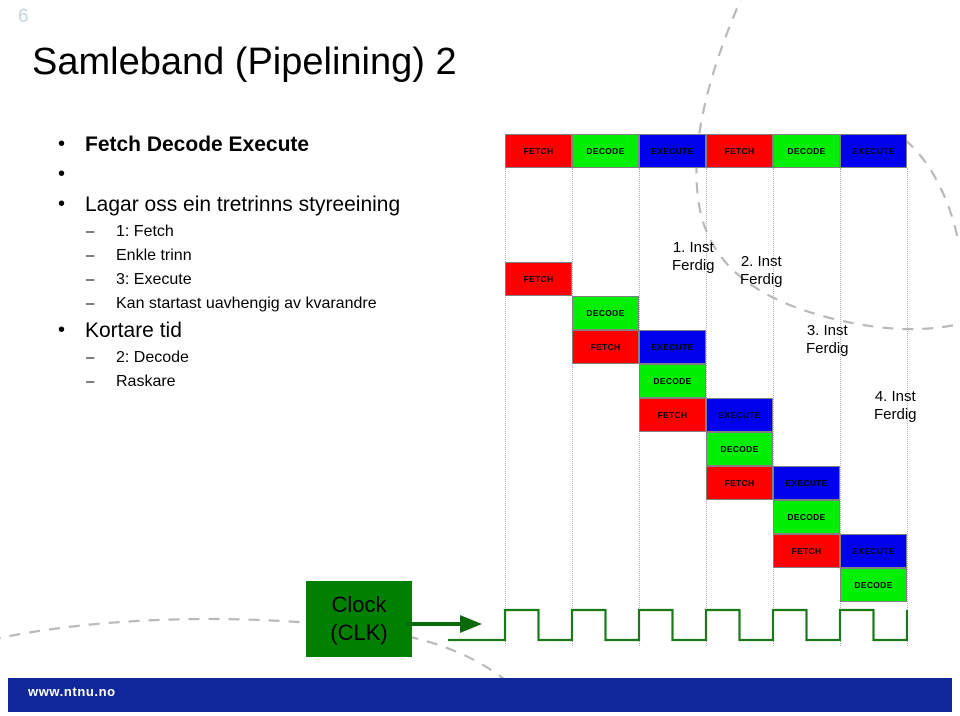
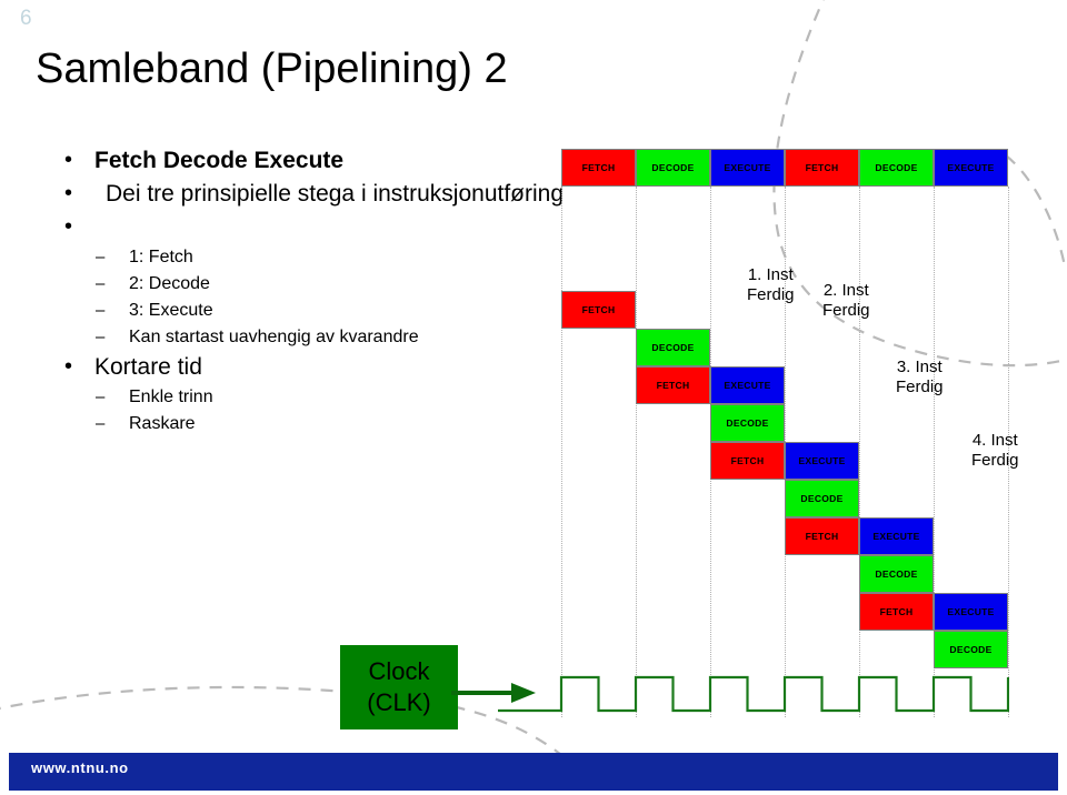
  6
  Samleband (Pipelining) 2
  •
  Fetch Decode Execute
  •
+ Dei tre prinsipielle stega i instruksjonutføring
  •
- Lagar oss ein tretrinns styreeining
  –
  1: Fetch
  –
- Enkle trinn
+ 2: Decode
  –
  3: Execute
  –
  Kan startast uavhengig av kvarandre
  •
  Kortare tid
  –
- 2: Decode
+ Enkle trinn
  –
  Raskare
  FETCH
  DECODE
  EXECUTE
  FETCH
  DECODE
  EXECUTE
  FETCH
  DECODE
  FETCH
  EXECUTE
  DECODE
  FETCH
  EXECUTE
  DECODE
  FETCH
  EXECUTE
  DECODE
  FETCH
  EXECUTE
  DECODE
  1. Inst
  Ferdig
  2. Inst
  Ferdig
  3. Inst
  Ferdig
  4. Inst
  Ferdig
  Clock
  (CLK)
  www.ntnu.no
